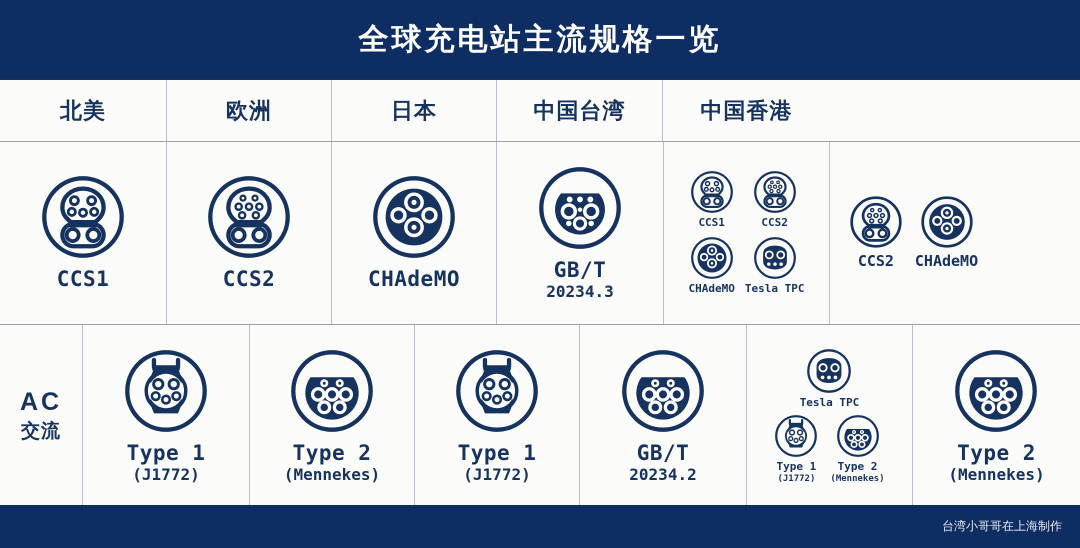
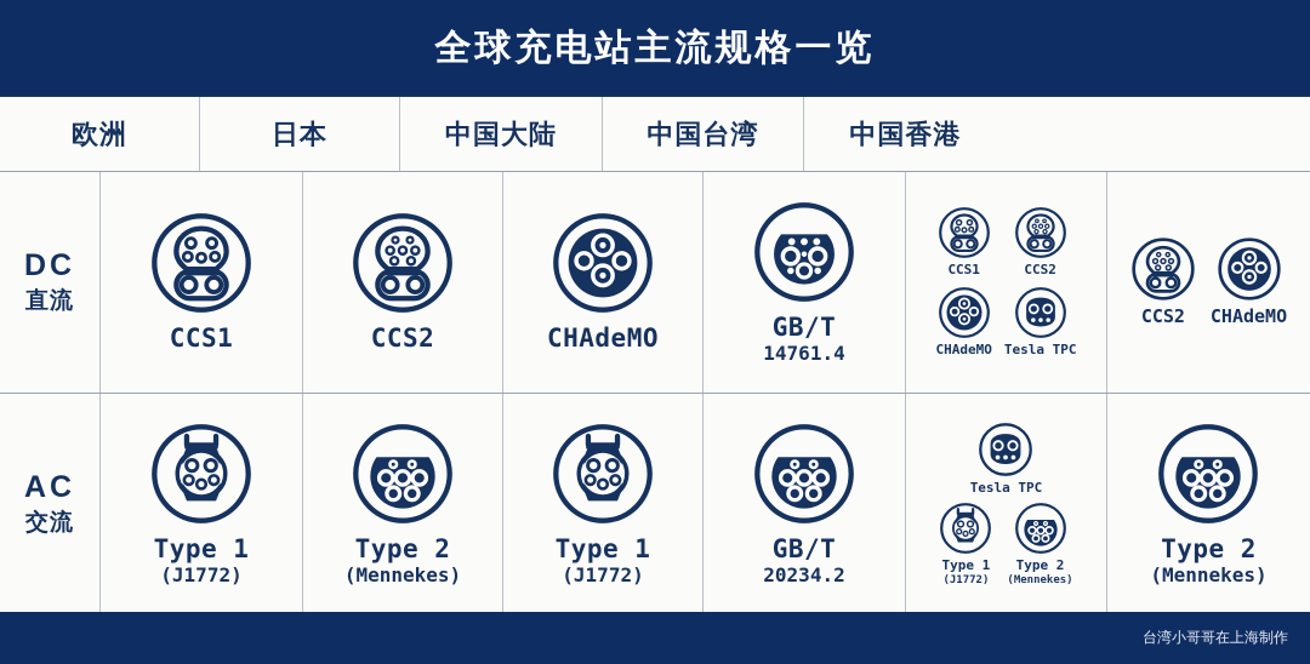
  全球充电站主流规格一览
- 北美
  欧洲
  日本
+ 中国大陆
  中国台湾
  中国香港
+ DC
+ 直流
  CCS1
  CCS2
  CHAdeMO
  GB/T
- 20234.3
+ 14761.4
  CCS1
  CCS2
  CHAdeMO
  Tesla TPC
  CCS2
  CHAdeMO
  AC
  交流
  Type 1
  (J1772)
  Type 2
  (Mennekes)
  Type 1
  (J1772)
  GB/T
  20234.2
  Tesla TPC
  Type 1
  (J1772)
  Type 2
  (Mennekes)
  Type 2
  (Mennekes)
  台湾小哥哥在上海制作
